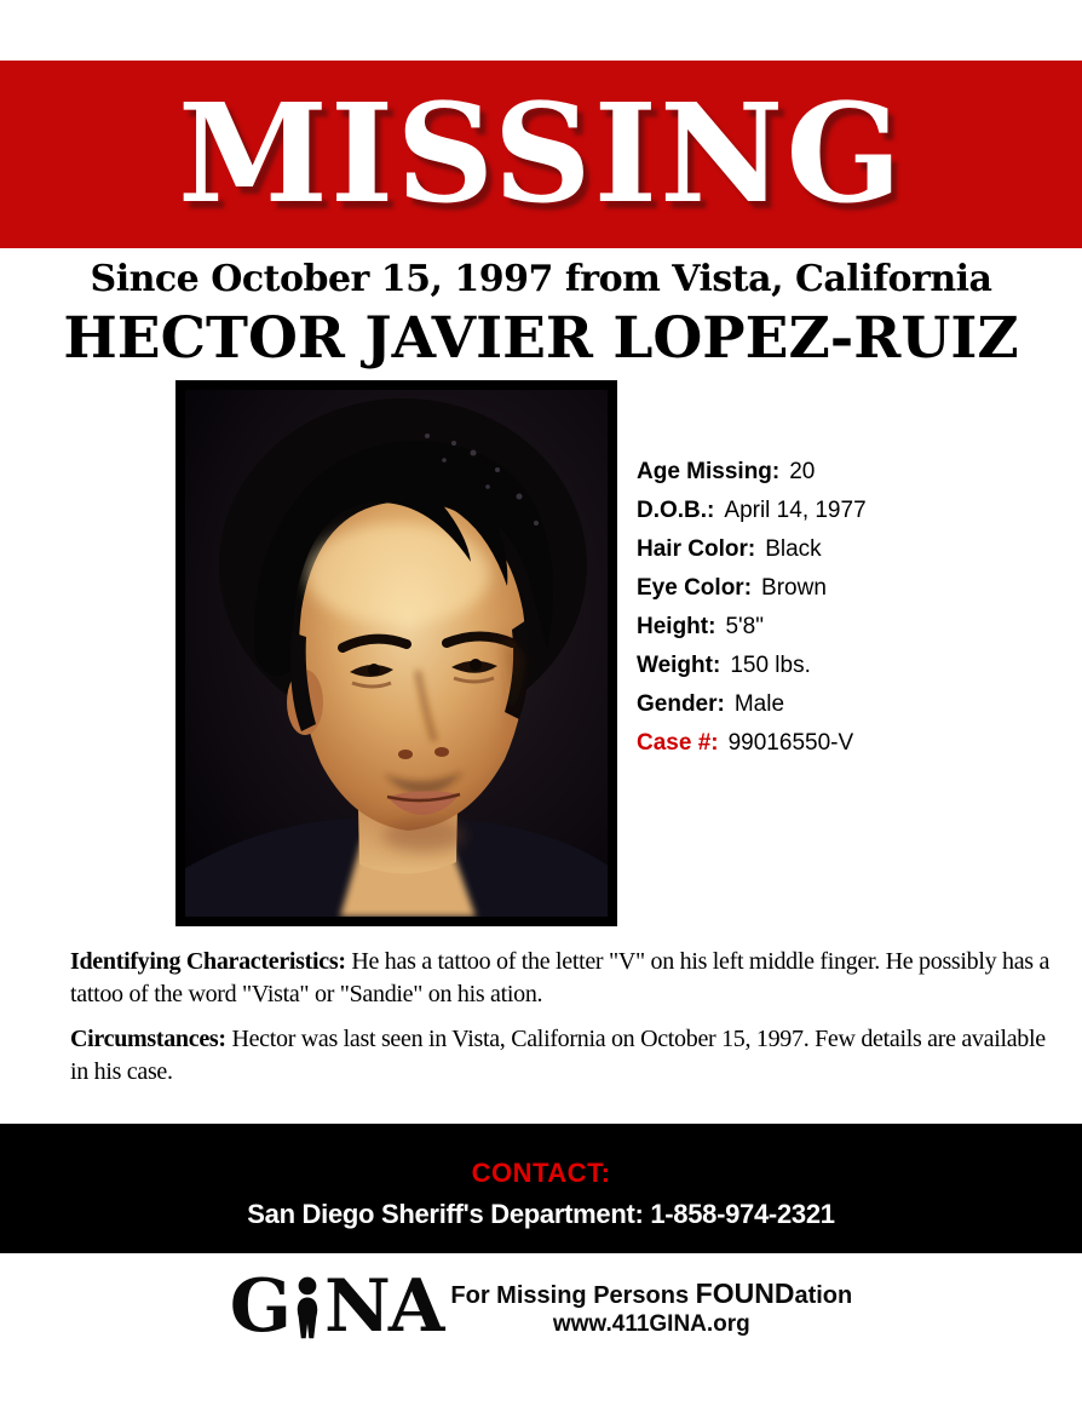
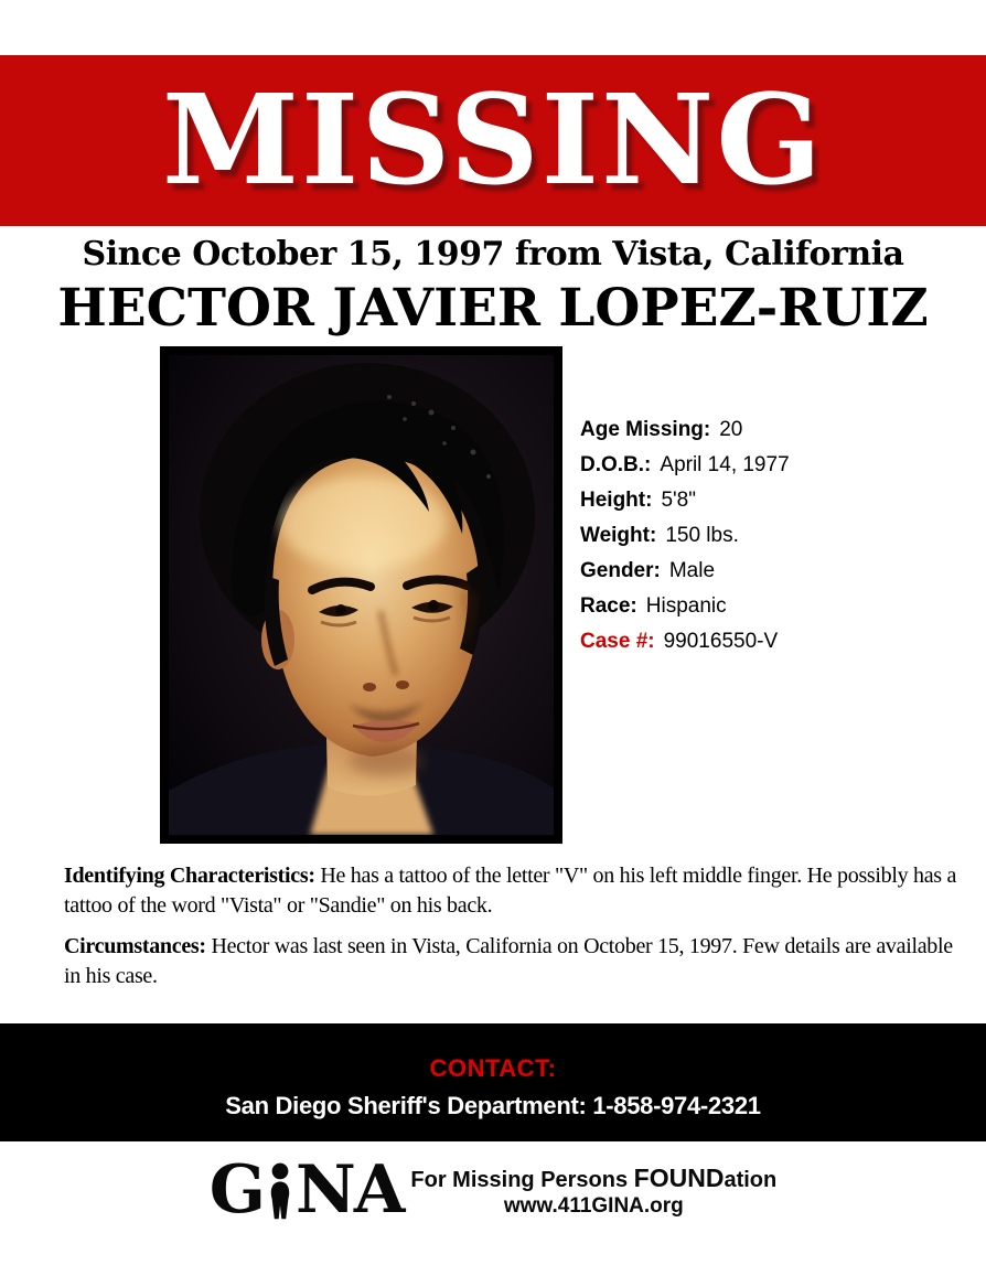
  MISSING
  Since October 15, 1997 from Vista, California
  HECTOR JAVIER LOPEZ-RUIZ
  Age Missing: 20
  D.O.B.: April 14, 1977
- Hair Color: Black
- Eye Color: Brown
  Height: 5'8"
  Weight: 150 lbs.
  Gender: Male
+ Race: Hispanic
  Case #: 99016550-V
- Identifying Characteristics: He has a tattoo of the letter "V" on his left middle finger. He possibly has a tattoo of the word "Vista" or "Sandie" on his ation.
+ Identifying Characteristics: He has a tattoo of the letter "V" on his left middle finger. He possibly has a tattoo of the word "Vista" or "Sandie" on his back.
  Circumstances: Hector was last seen in Vista, California on October 15, 1997. Few details are available in his case.
  CONTACT:
  San Diego Sheriff's Department: 1-858-974-2321
  G
  NA
  For Missing Persons FOUNDation
  www.411GINA.org
